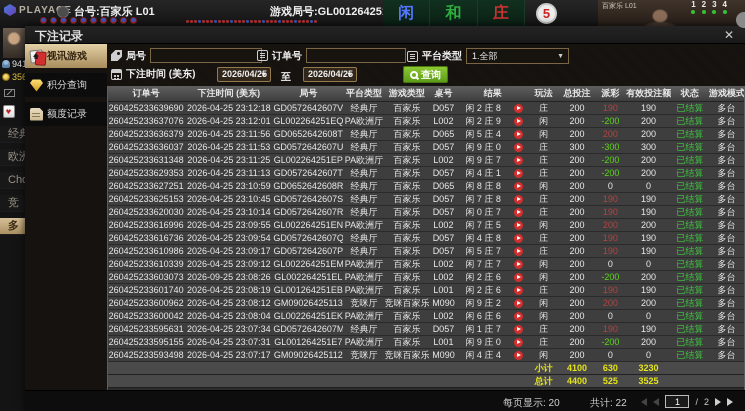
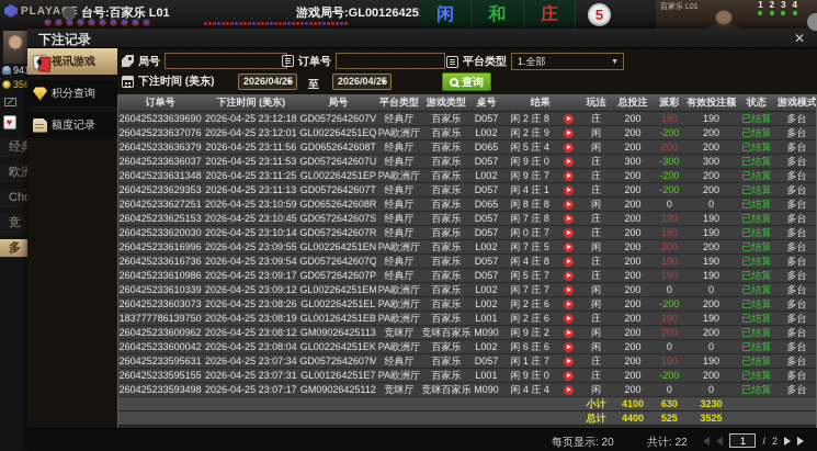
  PLAYA
  台号:百家乐 L01
  游戏局号:GL00126425
  闲
  和
  庄
  5
  1
  2
  3
  4
  竞
  多
  下注记录
  ✕
  视讯游戏
  积分查询
  额度记录
  局号
  订单号
  平台类型
  1.全部
  下注时间 (美东)
  2026/04/25
  至
  2026/04/25
  查询
  订单号	下注时间 (美东)	局号	平台类型	游戏类型	桌号	结果	玩法	总投注	派彩	有效投注额	状态	游戏模式
  260425233639690	2026-04-25 23:12:18	GD0572642607V	经典厅	百家乐	D057	闲 2 庄 8		庄	200	190	190	已结算	多台
  260425233637076	2026-04-25 23:12:01	GL002264251EQ	PA欧洲厅	百家乐	L002	闲 2 庄 9		闲	200	-200	200	已结算	多台
  260425233636379	2026-04-25 23:11:56	GD0652642608T	经典厅	百家乐	D065	闲 5 庄 4		闲	200	200	200	已结算	多台
  260425233636037	2026-04-25 23:11:53	GD0572642607U	经典厅	百家乐	D057	闲 9 庄 0		庄	300	-300	300	已结算	多台
  260425233631348	2026-04-25 23:11:25	GL002264251EP	PA欧洲厅	百家乐	L002	闲 9 庄 7		庄	200	-200	200	已结算	多台
  260425233629353	2026-04-25 23:11:13	GD0572642607T	经典厅	百家乐	D057	闲 4 庄 1		庄	200	-200	200	已结算	多台
  260425233627251	2026-04-25 23:10:59	GD0652642608R	经典厅	百家乐	D065	闲 8 庄 8		闲	200	0	0	已结算	多台
  260425233625153	2026-04-25 23:10:45	GD0572642607S	经典厅	百家乐	D057	闲 7 庄 8		庄	200	190	190	已结算	多台
  260425233620030	2026-04-25 23:10:14	GD0572642607R	经典厅	百家乐	D057	闲 0 庄 7		庄	200	190	190	已结算	多台
  260425233616996	2026-04-25 23:09:55	GL002264251EN	PA欧洲厅	百家乐	L002	闲 7 庄 5		闲	200	200	200	已结算	多台
  260425233616736	2026-04-25 23:09:54	GD0572642607Q	经典厅	百家乐	D057	闲 4 庄 8		庄	200	190	190	已结算	多台
  260425233610986	2026-04-25 23:09:17	GD0572642607P	经典厅	百家乐	D057	闲 5 庄 7		庄	200	190	190	已结算	多台
  260425233610339	2026-04-25 23:09:12	GL002264251EM	PA欧洲厅	百家乐	L002	闲 7 庄 7		闲	200	0	0	已结算	多台
- 260425233603073	2026-09-25 23:08:26	GL002264251EL	PA欧洲厅	百家乐	L002	闲 2 庄 6		闲	200	-200	200	已结算	多台
+ 260425233603073	2026-04-25 23:08:26	GL002264251EL	PA欧洲厅	百家乐	L002	闲 2 庄 6		闲	200	-200	200	已结算	多台
- 260425233601740	2026-04-25 23:08:19	GL001264251EB	PA欧洲厅	百家乐	L001	闲 2 庄 6		庄	200	190	190	已结算	多台
+ 183777786139750	2026-04-25 23:08:19	GL001264251EB	PA欧洲厅	百家乐	L001	闲 2 庄 6		庄	200	190	190	已结算	多台
  260425233600962	2026-04-25 23:08:12	GM09026425113	竞咪厅	竞咪百家乐	M090	闲 9 庄 2		闲	200	200	200	已结算	多台
  260425233600042	2026-04-25 23:08:04	GL002264251EK	PA欧洲厅	百家乐	L002	闲 6 庄 6		闲	200	0	0	已结算	多台
  260425233595631	2026-04-25 23:07:34	GD0572642607M	经典厅	百家乐	D057	闲 1 庄 7		庄	200	190	190	已结算	多台
  260425233595155	2026-04-25 23:07:31	GL001264251E7	PA欧洲厅	百家乐	L001	闲 9 庄 0		庄	200	-200	200	已结算	多台
  260425233593498	2026-04-25 23:07:17	GM09026425112	竞咪厅	竞咪百家乐	M090	闲 4 庄 4		闲	200	0	0	已结算	多台
  	小计	4100	630	3230
  	总计	4400	525	3525
  每页显示: 20
  共计: 22
  1
  /
  2
